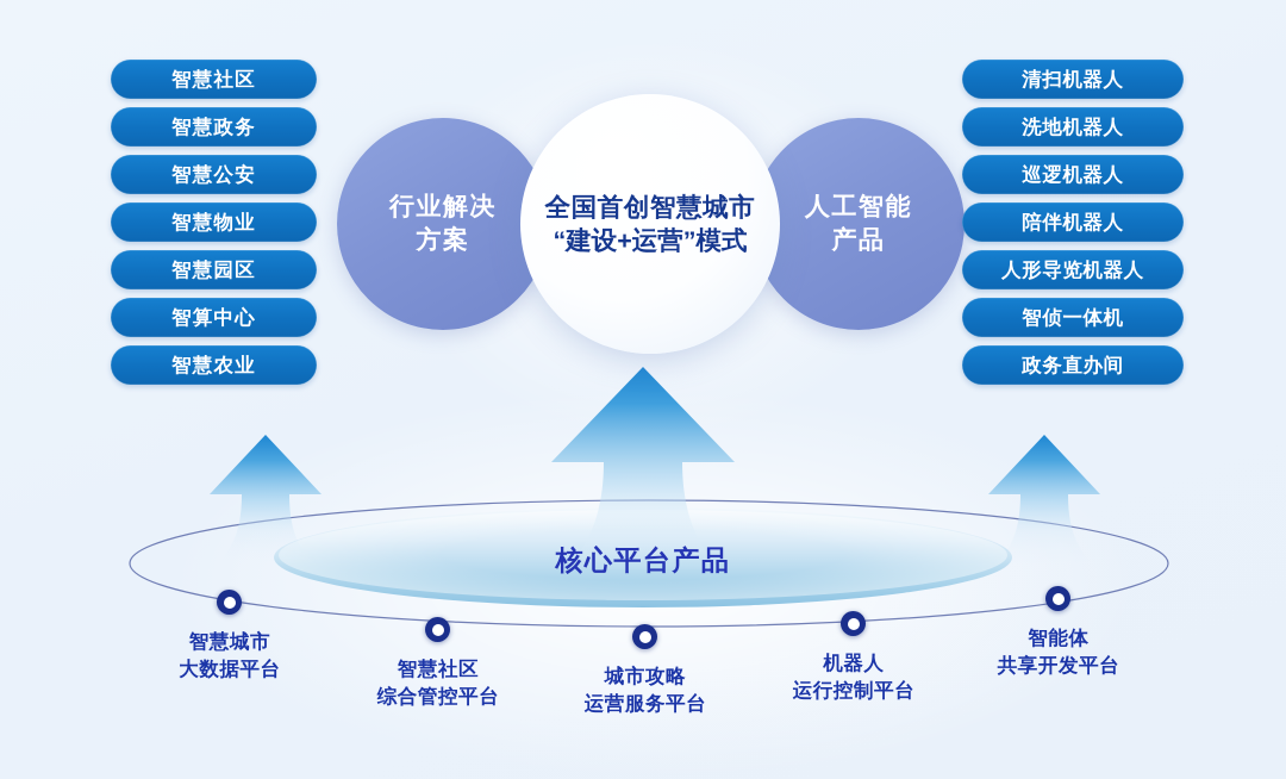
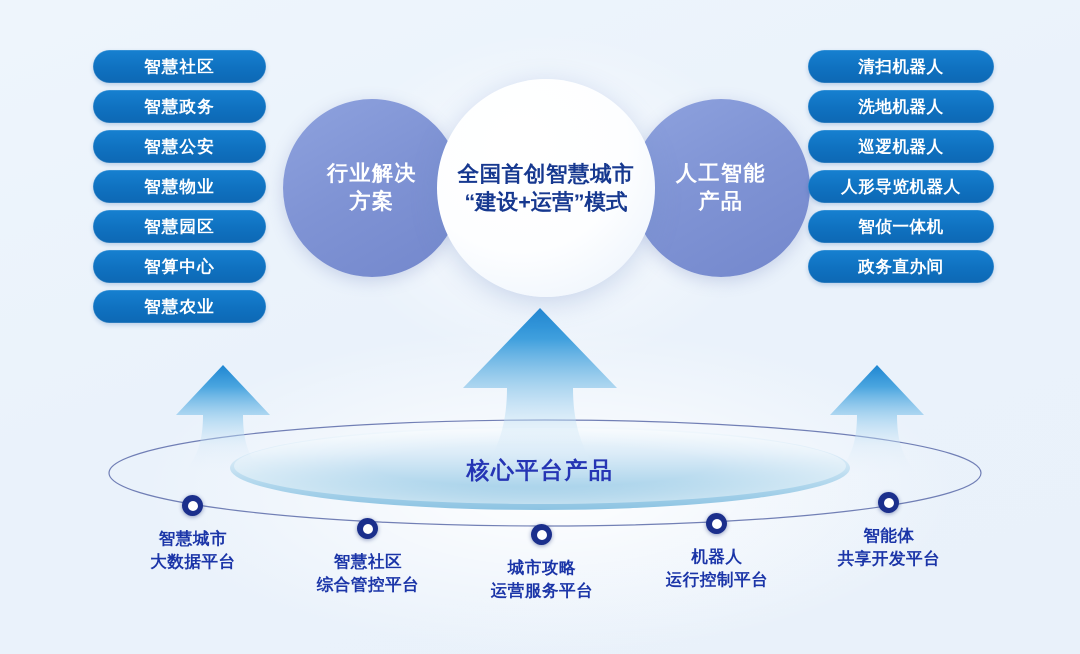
  行业解决
  方案
  人工智能
  产品
  全国首创智慧城市
  “建设+运营”模式
  智慧社区
  智慧政务
  智慧公安
  智慧物业
  智慧园区
  智算中心
  智慧农业
  清扫机器人
  洗地机器人
  巡逻机器人
- 陪伴机器人
  人形导览机器人
  智侦一体机
  政务直办间
  核心平台产品
  智慧城市
  大数据平台
  智慧社区
  综合管控平台
  城市攻略
  运营服务平台
  机器人
  运行控制平台
  智能体
  共享开发平台
